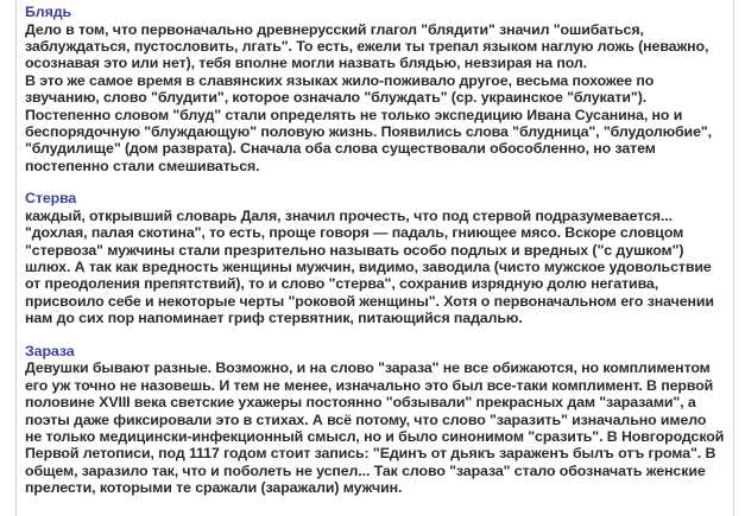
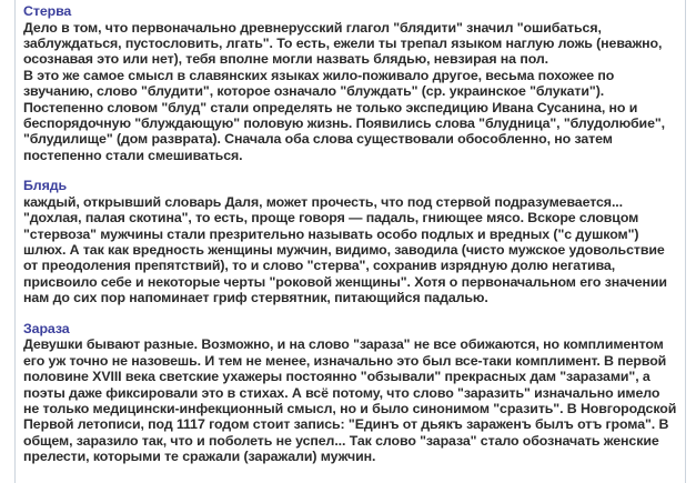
- Блядь
+ Стерва
  Дело в том, что первоначально древнерусский глагол "блядити" значил "ошибаться, заблуждаться, пустословить, лгать". То есть, ежели ты трепал языком наглую ложь (неважно, осознавая это или нет), тебя вполне могли назвать блядью, невзирая на пол.
- В это же самое время в славянских языках жило-поживало другое, весьма похожее по звучанию, слово "блудити", которое означало "блуждать" (ср. украинское "блукати"). Постепенно словом "блуд" стали определять не только экспедицию Ивана Сусанина, но и беспорядочную "блуждающую" половую жизнь. Появились слова "блудница", "блудолюбие", "блудилище" (дом разврата). Сначала оба слова существовали обособленно, но затем постепенно стали смешиваться.
+ В это же самое смысл в славянских языках жило-поживало другое, весьма похожее по звучанию, слово "блудити", которое означало "блуждать" (ср. украинское "блукати"). Постепенно словом "блуд" стали определять не только экспедицию Ивана Сусанина, но и беспорядочную "блуждающую" половую жизнь. Появились слова "блудница", "блудолюбие", "блудилище" (дом разврата). Сначала оба слова существовали обособленно, но затем постепенно стали смешиваться.
- Стерва
+ Блядь
- каждый, открывший словарь Даля, значил прочесть, что под стервой подразумевается... "дохлая, палая скотина", то есть, проще говоря — падаль, гниющее мясо. Вскоре словцом "стервоза" мужчины стали презрительно называть особо подлых и вредных ("с душком") шлюх. А так как вредность женщины мужчин, видимо, заводила (чисто мужское удовольствие от преодоления препятствий), то и слово "стерва", сохранив изрядную долю негатива, присвоило себе и некоторые черты "роковой женщины". Хотя о первоначальном его значении нам до сих пор напоминает гриф стервятник, питающийся падалью.
+ каждый, открывший словарь Даля, может прочесть, что под стервой подразумевается... "дохлая, палая скотина", то есть, проще говоря — падаль, гниющее мясо. Вскоре словцом "стервоза" мужчины стали презрительно называть особо подлых и вредных ("с душком") шлюх. А так как вредность женщины мужчин, видимо, заводила (чисто мужское удовольствие от преодоления препятствий), то и слово "стерва", сохранив изрядную долю негатива, присвоило себе и некоторые черты "роковой женщины". Хотя о первоначальном его значении нам до сих пор напоминает гриф стервятник, питающийся падалью.
  Зараза
  Девушки бывают разные. Возможно, и на слово "зараза" не все обижаются, но комплиментом его уж точно не назовешь. И тем не менее, изначально это был все-таки комплимент. В первой половине XVIII века светские ухажеры постоянно "обзывали" прекрасных дам "заразами", а поэты даже фиксировали это в стихах. А всё потому, что слово "заразить" изначально имело не только медицински-инфекционный смысл, но и было синонимом "сразить". В Новгородской Первой летописи, под 1117 годом стоит запись: "Единъ от дьякъ зараженъ былъ отъ грома". В общем, заразило так, что и поболеть не успел... Так слово "зараза" стало обозначать женские прелести, которыми те сражали (заражали) мужчин.
